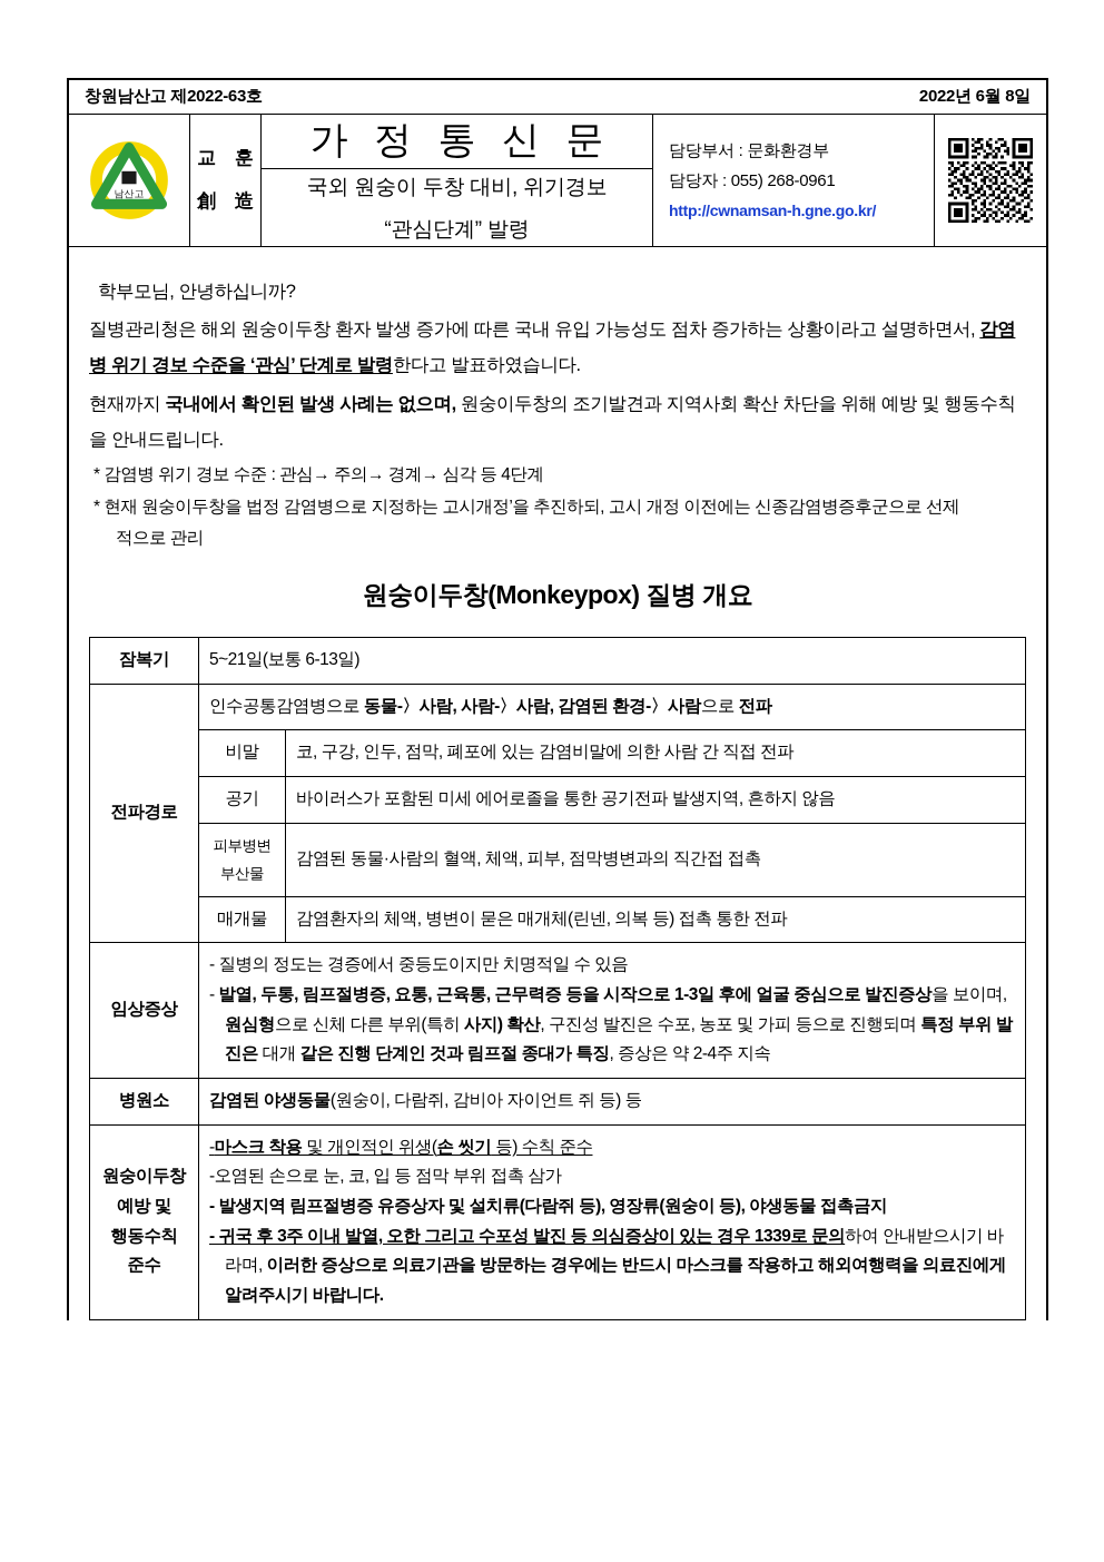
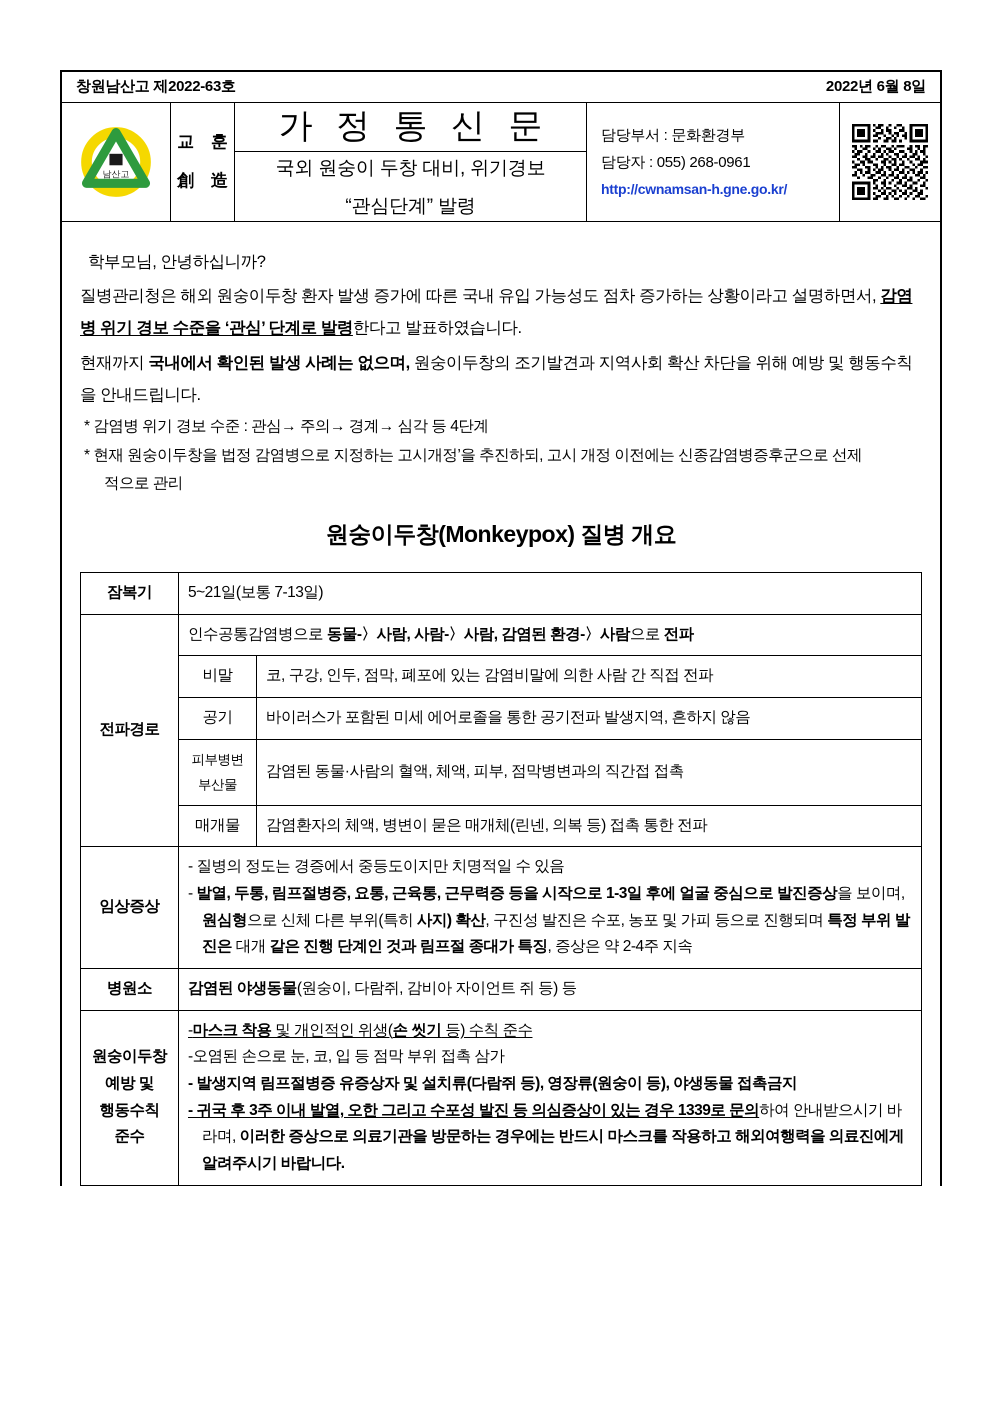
  창원남산고 제2022-63호
  2022년 6월 8일
  남산고
  교 훈
  創 造
  가 정 통 신 문
  국외 원숭이 두창 대비, 위기경보
  “관심단계” 발령
  담당부서 : 문화환경부
  담당자 : 055) 268-0961
  http://cwnamsan-h.gne.go.kr/
  학부모님, 안녕하십니까?
  질병관리청은 해외 원숭이두창 환자 발생 증가에 따른 국내 유입 가능성도 점차 증가하는 상황이라고 설명하면서, 감염병 위기 경보 수준을 ‘관심’ 단계로 발령한다고 발표하였습니다.
  현재까지 국내에서 확인된 발생 사례는 없으며, 원숭이두창의 조기발견과 지역사회 확산 차단을 위해 예방 및 행동수칙을 안내드립니다.
  * 감염병 위기 경보 수준 : 관심→ 주의→ 경계→ 심각 등 4단계
  * 현재 원숭이두창을 법정 감염병으로 지정하는 고시개정’을 추진하되, 고시 개정 이전에는 신종감염병증후군으로 선제
  적으로 관리
  원숭이두창(Monkeypox) 질병 개요
- 잠복기	5~21일(보통 6-13일)
+ 잠복기	5~21일(보통 7-13일)
  전파경로	인수공통감염병으로 동물-〉사람, 사람-〉사람, 감염된 환경-〉사람으로 전파
  비말	코, 구강, 인두, 점막, 폐포에 있는 감염비말에 의한 사람 간 직접 전파
  공기	바이러스가 포함된 미세 에어로졸을 통한 공기전파 발생지역, 흔하지 않음
  피부병변 부산물	감염된 동물·사람의 혈액, 체액, 피부, 점막병변과의 직간접 접촉
  매개물	감염환자의 체액, 병변이 묻은 매개체(린넨, 의복 등) 접촉 통한 전파
  임상증상	- 질병의 정도는 경증에서 중등도이지만 치명적일 수 있음 - 발열, 두통, 림프절병증, 요통, 근육통, 근무력증 등을 시작으로 1-3일 후에 얼굴 중심으로 발진증상을 보이며, 원심형으로 신체 다른 부위(특히 사지) 확산, 구진성 발진은 수포, 농포 및 가피 등으로 진행되며 특정 부위 발진은 대개 같은 진행 단계인 것과 림프절 종대가 특징, 증상은 약 2-4주 지속
  병원소	감염된 야생동물(원숭이, 다람쥐, 감비아 자이언트 쥐 등) 등
  원숭이두창 예방 및 행동수칙 준수	-마스크 착용 및 개인적인 위생(손 씻기 등) 수칙 준수 -오염된 손으로 눈, 코, 입 등 점막 부위 접촉 삼가 - 발생지역 림프절병증 유증상자 및 설치류(다람쥐 등), 영장류(원숭이 등), 야생동물 접촉금지 - 귀국 후 3주 이내 발열, 오한 그리고 수포성 발진 등 의심증상이 있는 경우 1339로 문의하여 안내받으시기 바라며, 이러한 증상으로 의료기관을 방문하는 경우에는 반드시 마스크를 작용하고 해외여행력을 의료진에게 알려주시기 바랍니다.
